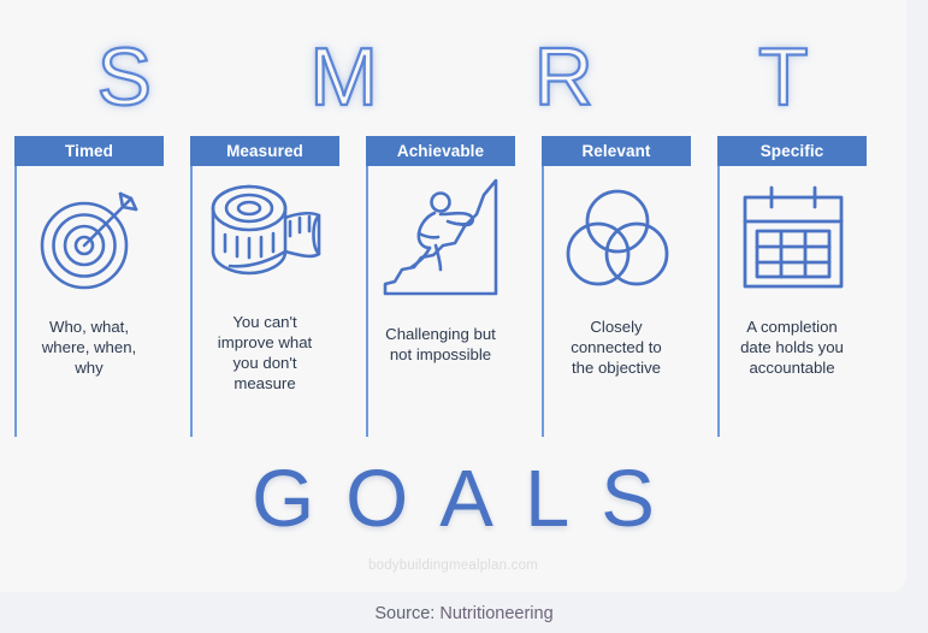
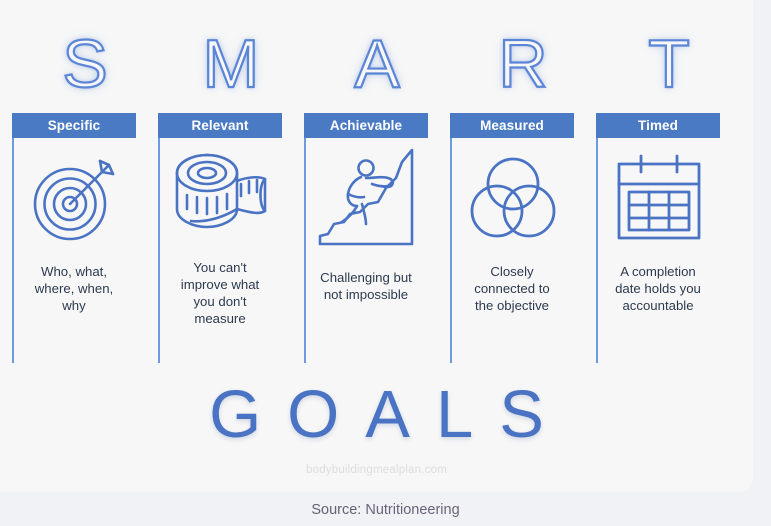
  S
  M
+ A
  R
  T
- Timed
+ Specific
  Who, what,
  where, when,
  why
- Measured
+ Relevant
  You can't
  improve what
  you don't
  measure
  Achievable
  Challenging but
  not impossible
- Relevant
+ Measured
  Closely
  connected to
  the objective
- Specific
+ Timed
  A completion
  date holds you
  accountable
  GOALS
  bodybuildingmealplan.com
  Source: Nutritioneering
